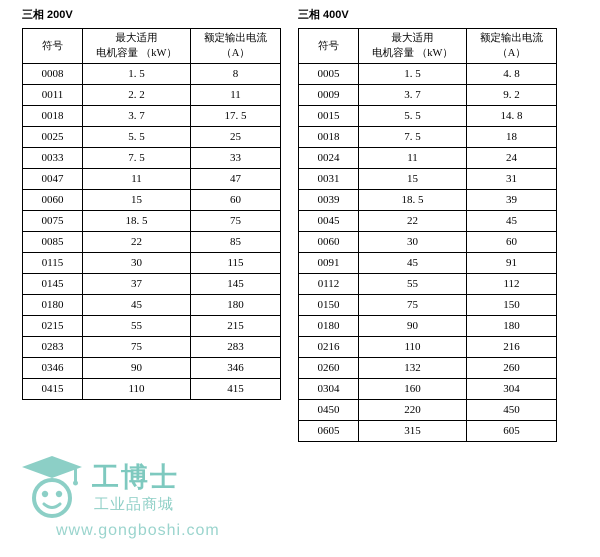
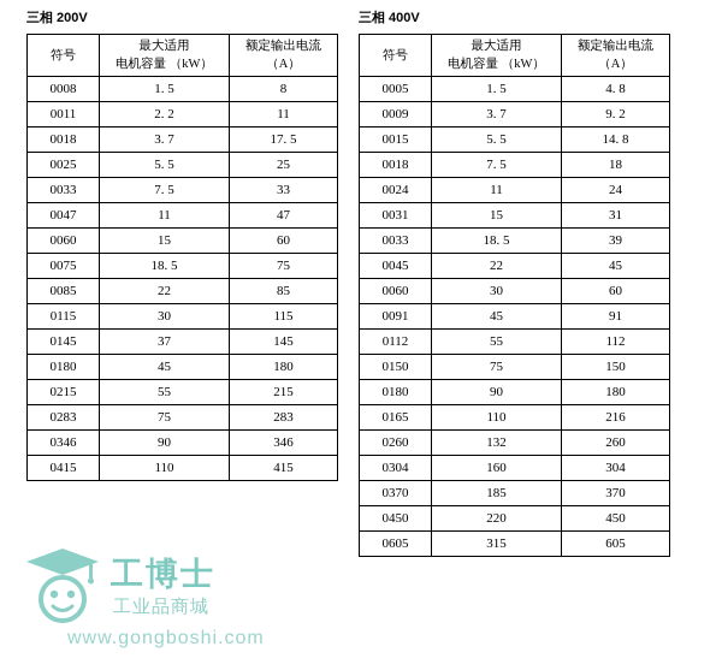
  三相 200V
  符号	最大适用 电机容量 （kW）	额定输出电流 （A）
  0008	1. 5	8
  0011	2. 2	11
  0018	3. 7	17. 5
  0025	5. 5	25
  0033	7. 5	33
  0047	11	47
  0060	15	60
  0075	18. 5	75
  0085	22	85
  0115	30	115
  0145	37	145
  0180	45	180
  0215	55	215
  0283	75	283
  0346	90	346
  0415	110	415
  三相 400V
  符号	最大适用 电机容量 （kW）	额定输出电流 （A）
  0005	1. 5	4. 8
  0009	3. 7	9. 2
  0015	5. 5	14. 8
  0018	7. 5	18
  0024	11	24
  0031	15	31
- 0039	18. 5	39
+ 0033	18. 5	39
  0045	22	45
  0060	30	60
  0091	45	91
  0112	55	112
  0150	75	150
  0180	90	180
- 0216	110	216
+ 0165	110	216
  0260	132	260
  0304	160	304
+ 0370	185	370
  0450	220	450
  0605	315	605
  工博士
  工业品商城
  www.gongboshi.com
